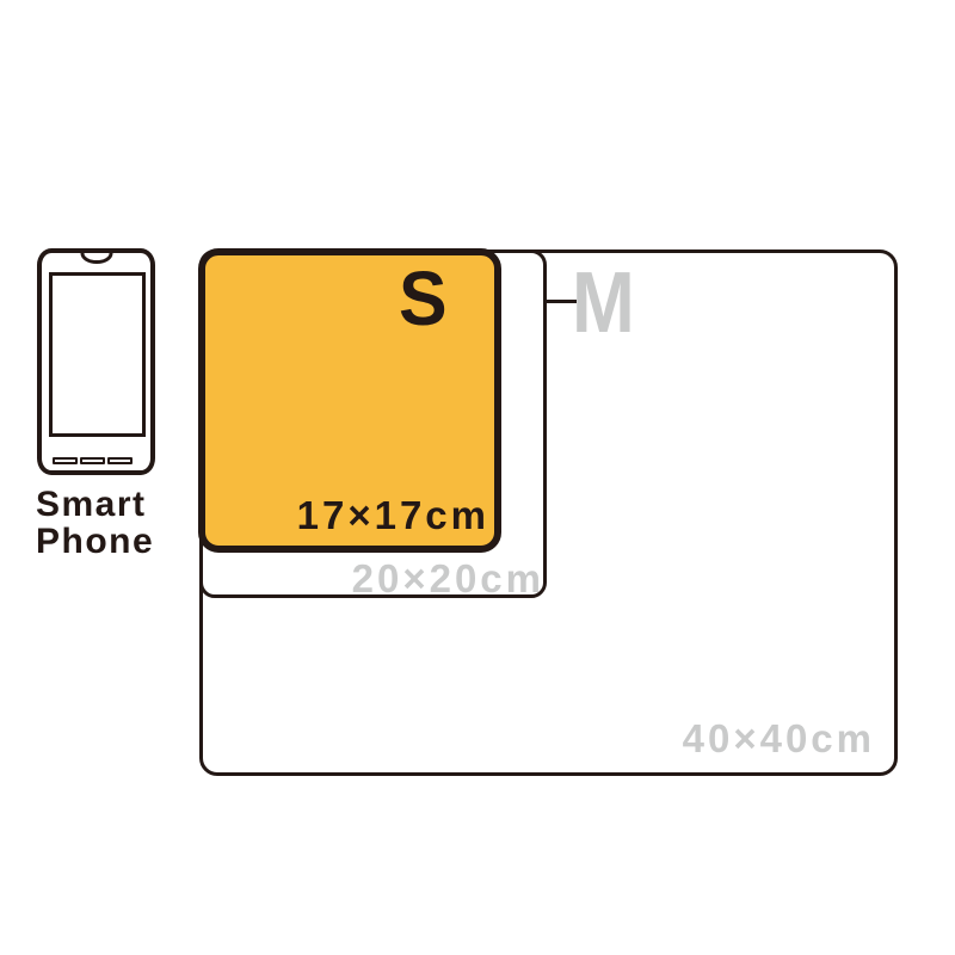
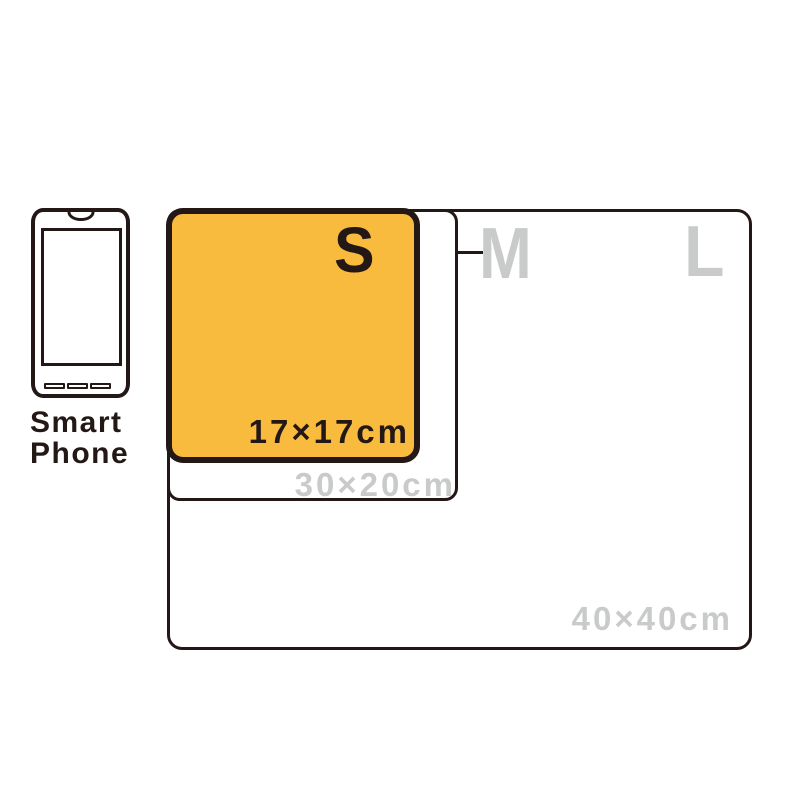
  M
+ L
- 20×20cm
+ 30×20cm
  40×40cm
  S
  17×17cm
  Smart
  Phone
